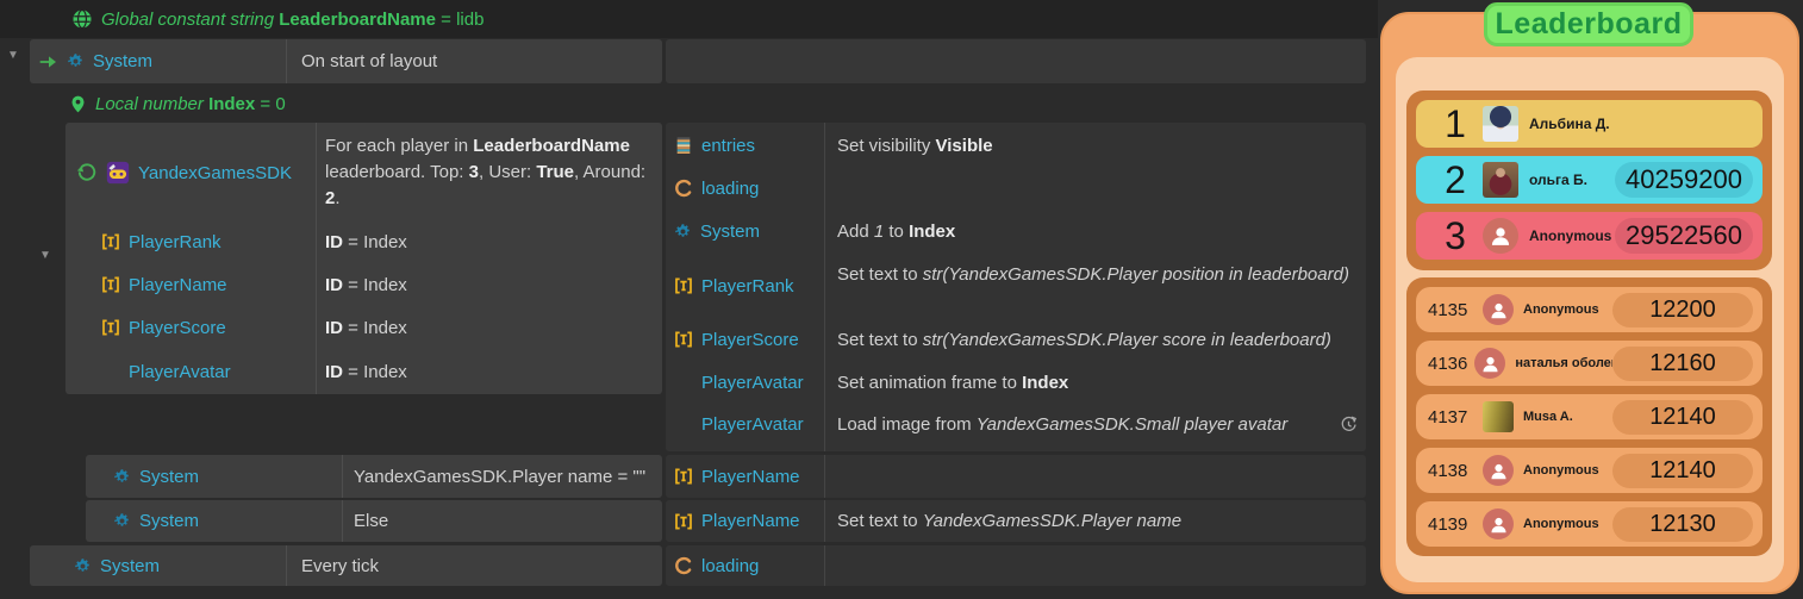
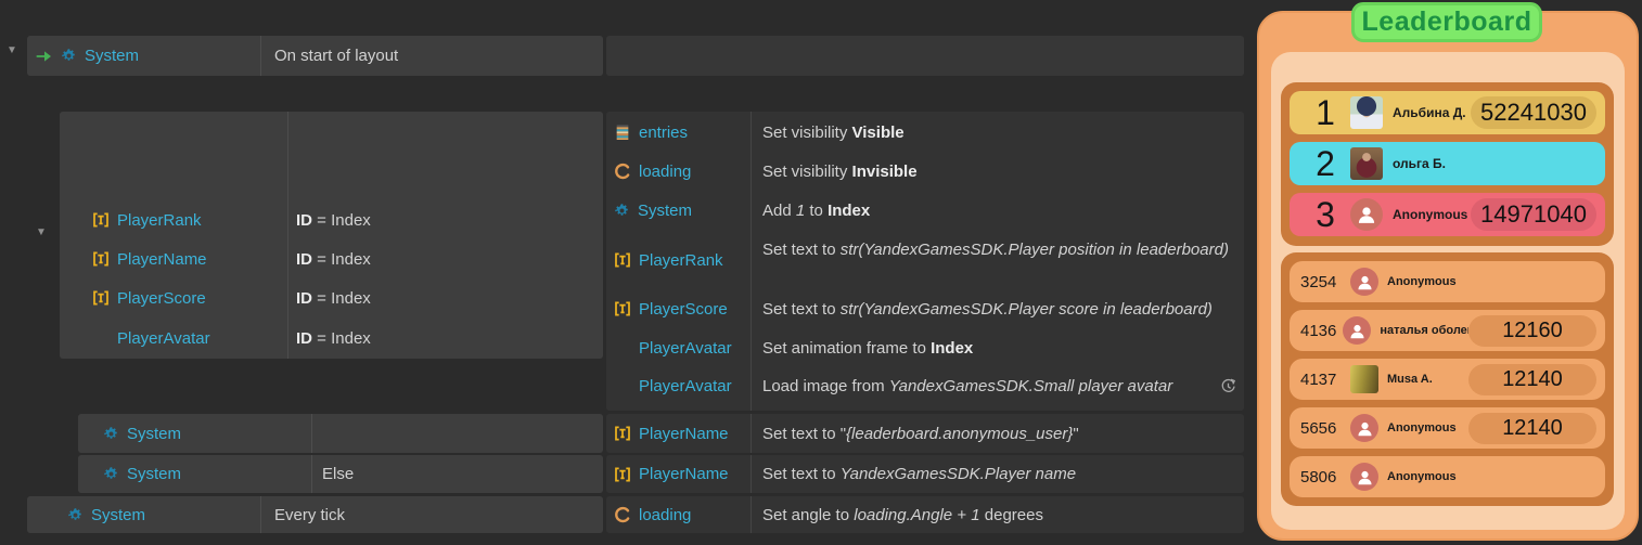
- Global constant string LeaderboardName = lidb
  ▼
  ▼
  System
  On start of layout
- Local number Index = 0
- YandexGamesSDK
- For each player in LeaderboardName leaderboard. Top: 3, User: True, Around: 2.
  PlayerRank
  ID = Index
  PlayerName
  ID = Index
  PlayerScore
  ID = Index
  PlayerAvatar
  ID = Index
  entries
  Set visibility Visible
  loading
+ Set visibility Invisible
  System
  Add 1 to Index
  PlayerRank
  Set text to str(YandexGamesSDK.Player position in leaderboard)
  PlayerScore
  Set text to str(YandexGamesSDK.Player score in leaderboard)
  PlayerAvatar
  Set animation frame to Index
  PlayerAvatar
  Load image from YandexGamesSDK.Small player avatar
  System
- YandexGamesSDK.Player name = ""
  PlayerName
+ Set text to "{leaderboard.anonymous_user}"
  System
  Else
  PlayerName
  Set text to YandexGamesSDK.Player name
  System
  Every tick
  loading
+ Set angle to loading.Angle + 1 degrees
  Leaderboard
  1
  Альбина Д.
+ 52241030
  2
  ольга Б.
- 40259200
  3
  Anonymous
- 29522560
+ 14971040
- 4135
+ 3254
  Anonymous
- 12200
  4136
  наталья оболе
  12160
  4137
  Musa A.
  12140
- 4138
+ 5656
  Anonymous
  12140
- 4139
+ 5806
  Anonymous
- 12130
